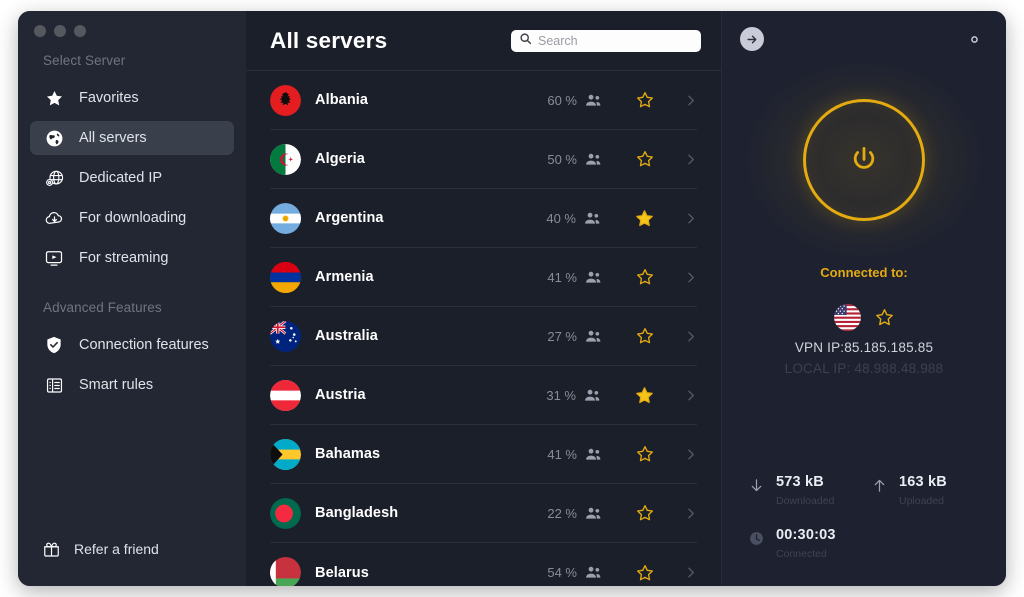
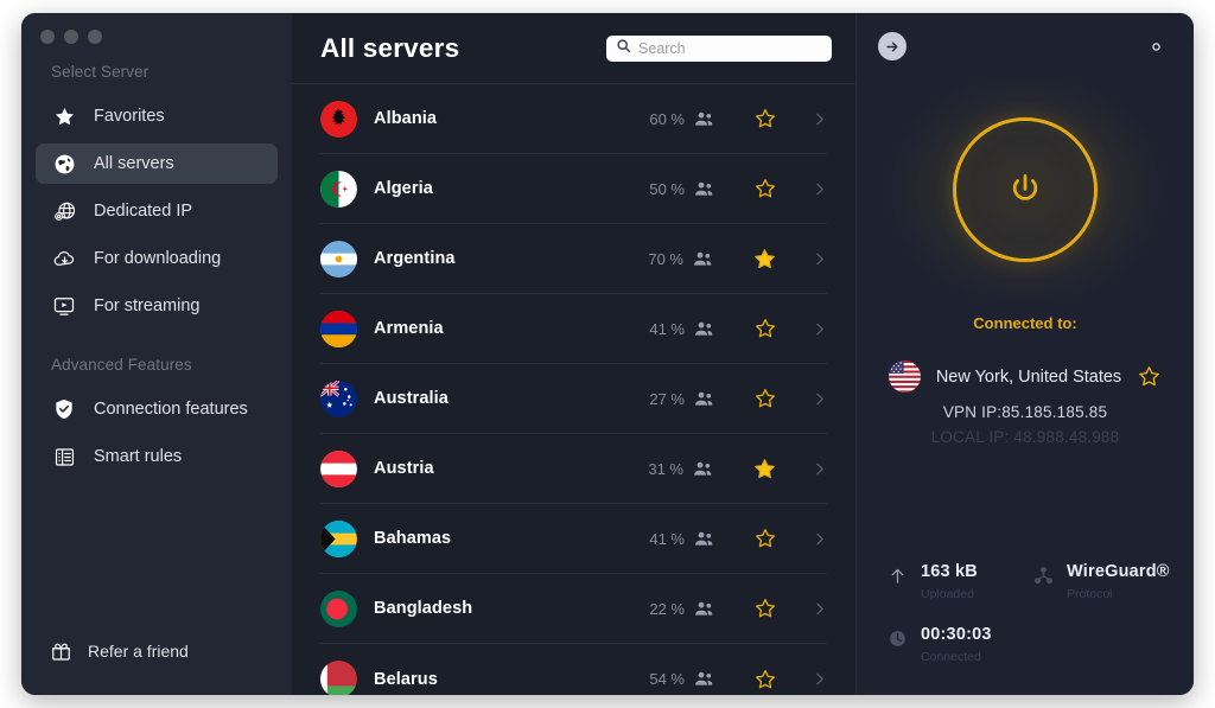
  Select Server
  Favorites
  All servers
  Dedicated IP
  For downloading
  For streaming
  Advanced Features
  Connection features
  Smart rules
  Refer a friend
  All servers
  Search
  Albania
  60 %
  Algeria
  50 %
  Argentina
- 40 %
+ 70 %
  Armenia
  41 %
  Australia
  27 %
  Austria
  31 %
  Bahamas
  41 %
  Bangladesh
  22 %
  Belarus
  54 %
  Connected to:
+ New York, United States
  VPN IP:85.185.185.85
  LOCAL IP: 48.988.48.988
- 573 kB
- Downloaded
  163 kB
  Uploaded
+ WireGuard®
+ Protocol
  00:30:03
  Connected
